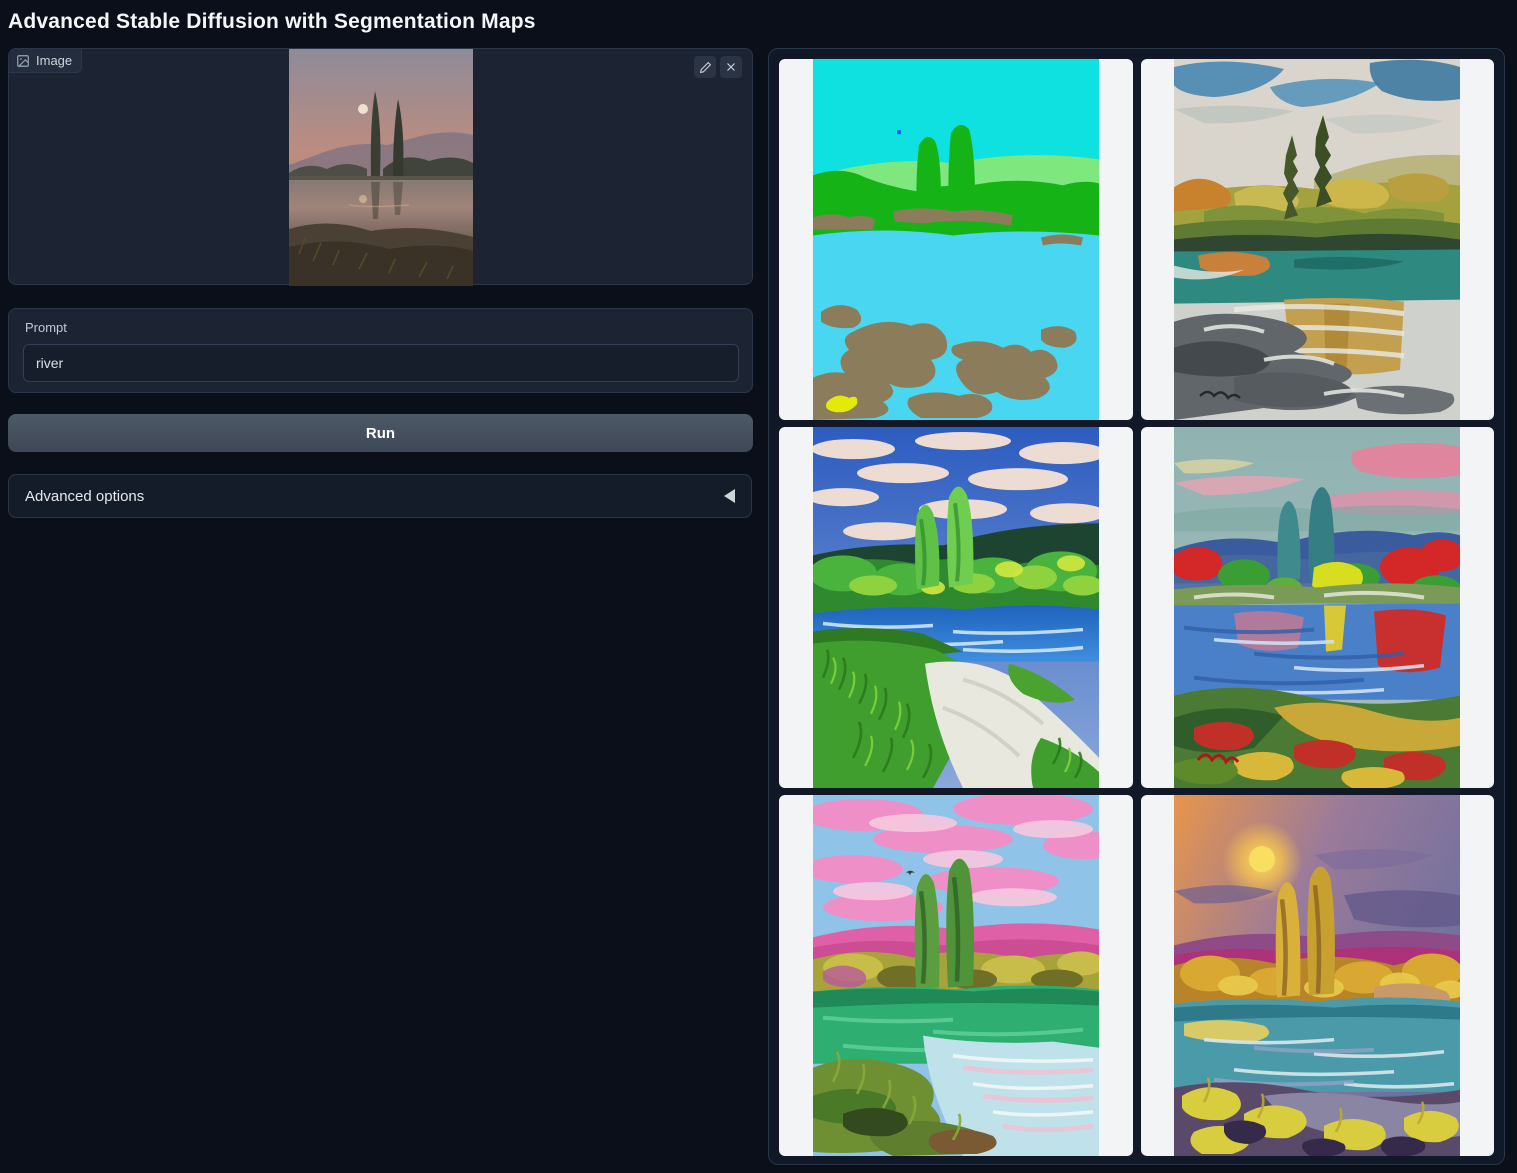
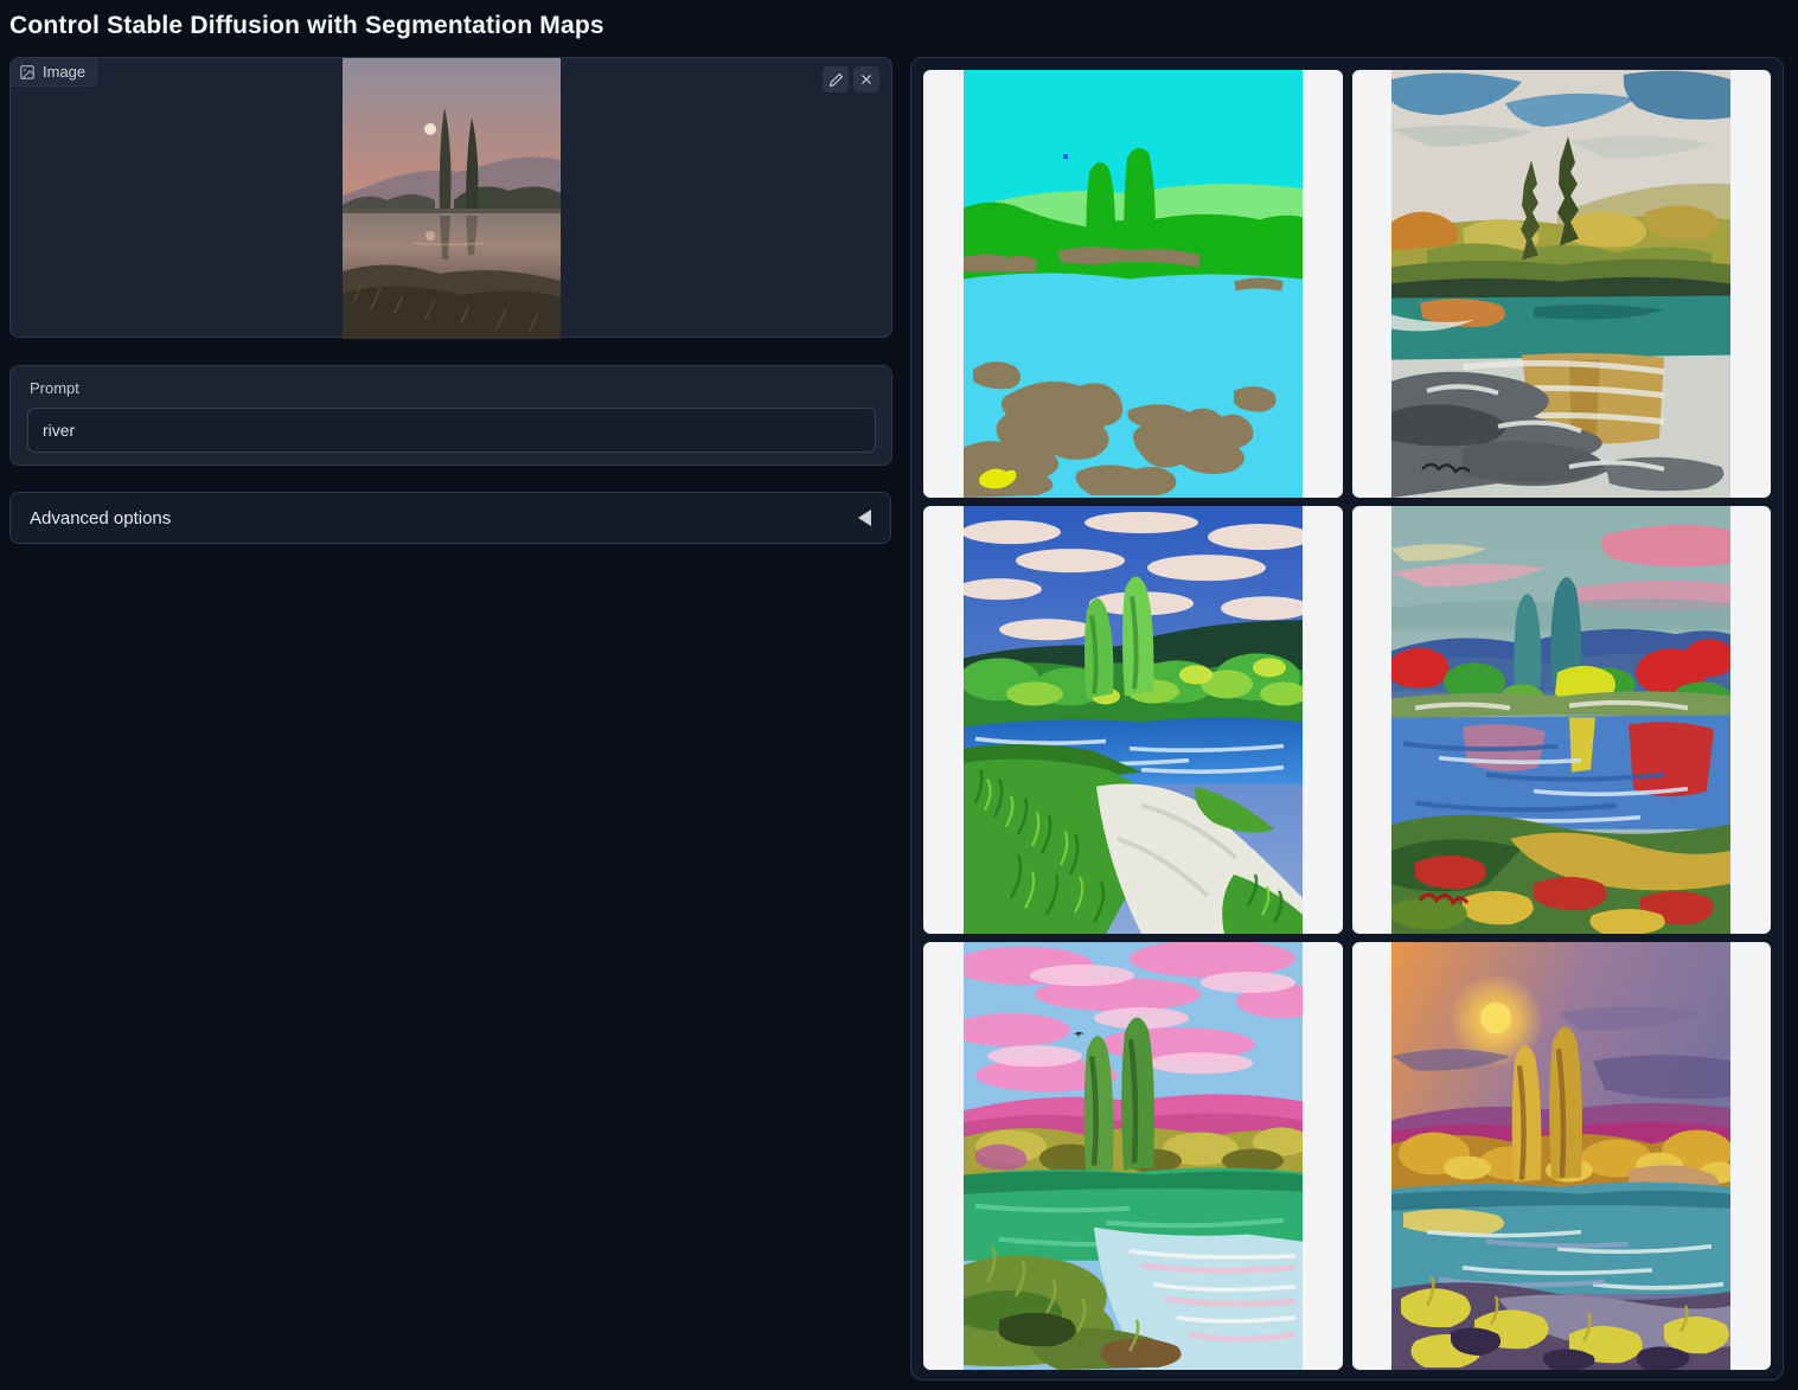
- Advanced Stable Diffusion with Segmentation Maps
+ Control Stable Diffusion with Segmentation Maps
  Image
  Prompt
  river
- Run
  Advanced options
